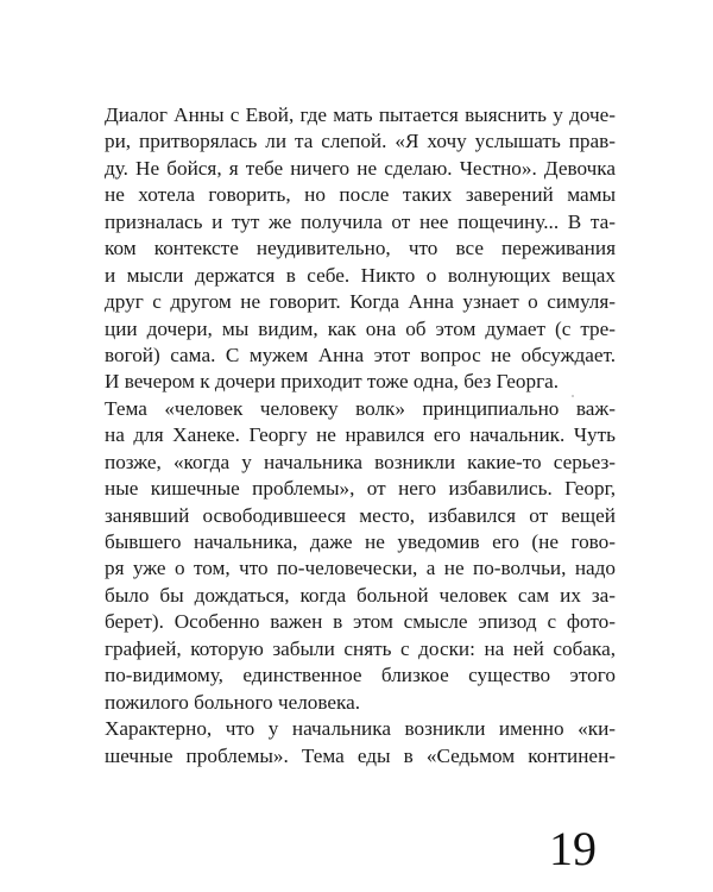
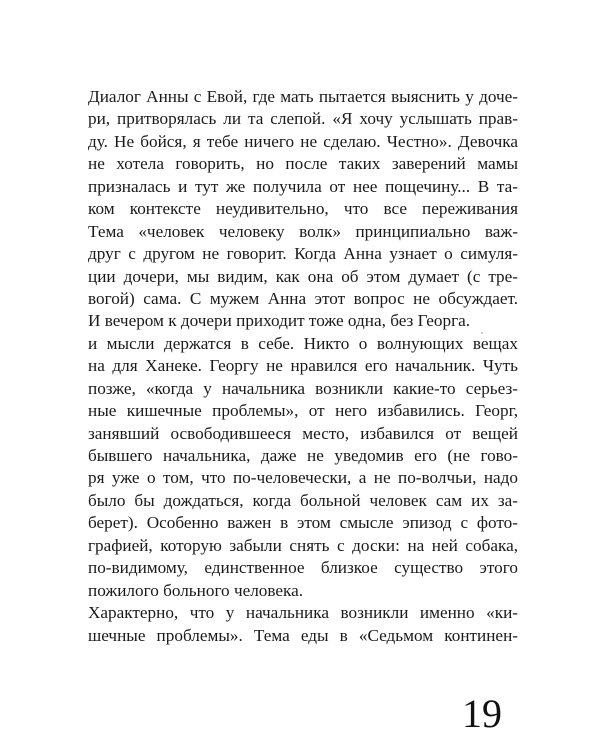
  Диалог Анны с Евой, где мать пытается выяснить у доче-
  ри, притворялась ли та слепой. «Я хочу услышать прав-
  ду. Не бойся, я тебе ничего не сделаю. Честно». Девочка
  не хотела говорить, но после таких заверений мамы
  призналась и тут же получила от нее пощечину... В та-
  ком контексте неудивительно, что все переживания
- и мысли держатся в себе. Никто о волнующих вещах
+ Тема «человек человеку волк» принципиально важ-
  друг с другом не говорит. Когда Анна узнает о симуля-
  ции дочери, мы видим, как она об этом думает (с тре-
  вогой) сама. С мужем Анна этот вопрос не обсуждает.
  И вечером к дочери приходит тоже одна, без Георга.
- Тема «человек человеку волк» принципиально важ-
+ и мысли держатся в себе. Никто о волнующих вещах
  на для Ханеке. Георгу не нравился его начальник. Чуть
  позже, «когда у начальника возникли какие-то серьез-
  ные кишечные проблемы», от него избавились. Георг,
  занявший освободившееся место, избавился от вещей
  бывшего начальника, даже не уведомив его (не гово-
  ря уже о том, что по-человечески, а не по-волчьи, надо
  было бы дождаться, когда больной человек сам их за-
  берет). Особенно важен в этом смысле эпизод с фото-
  графией, которую забыли снять с доски: на ней собака,
  по-видимому, единственное близкое существо этого
  пожилого больного человека.
  Характерно, что у начальника возникли именно «ки-
  шечные проблемы». Тема еды в «Седьмом континен-
  19
